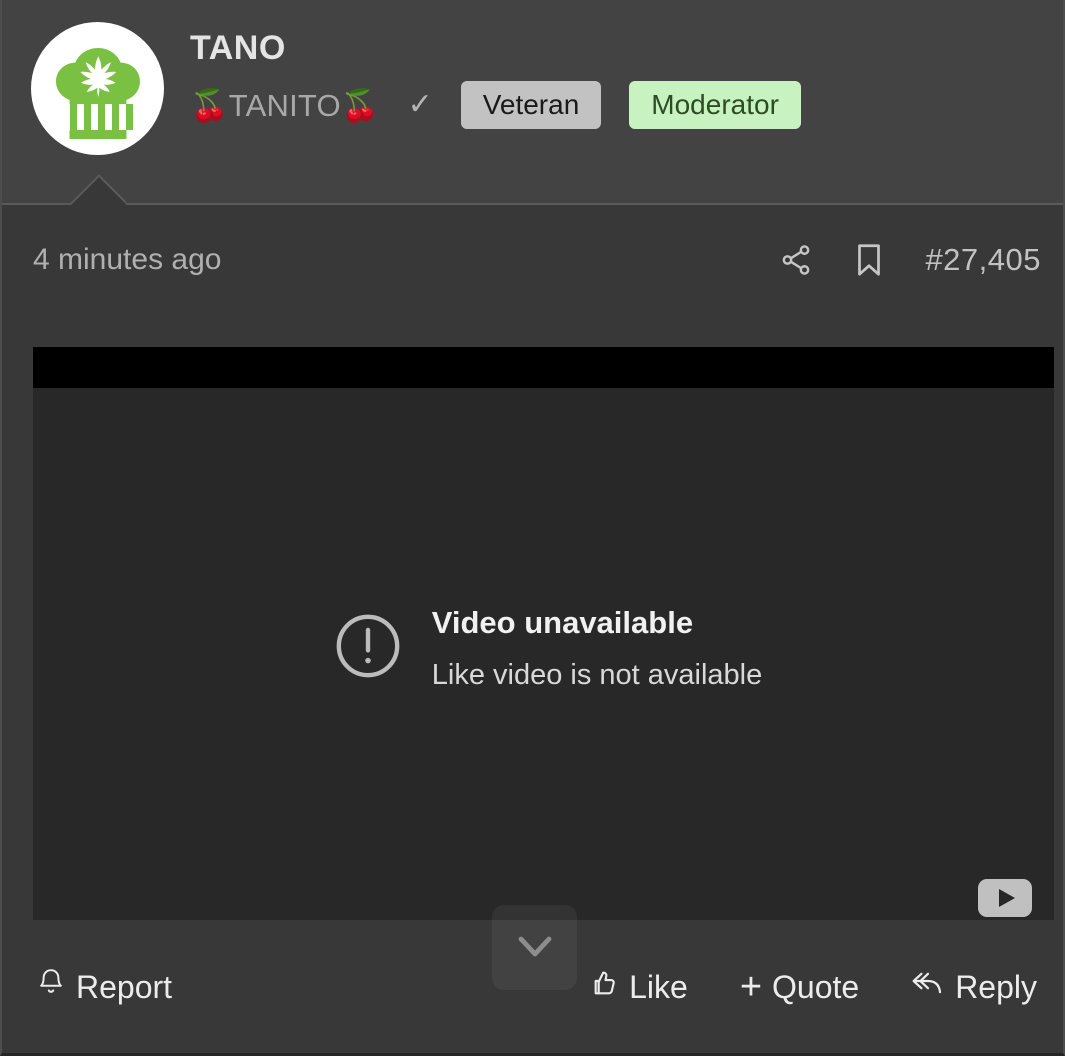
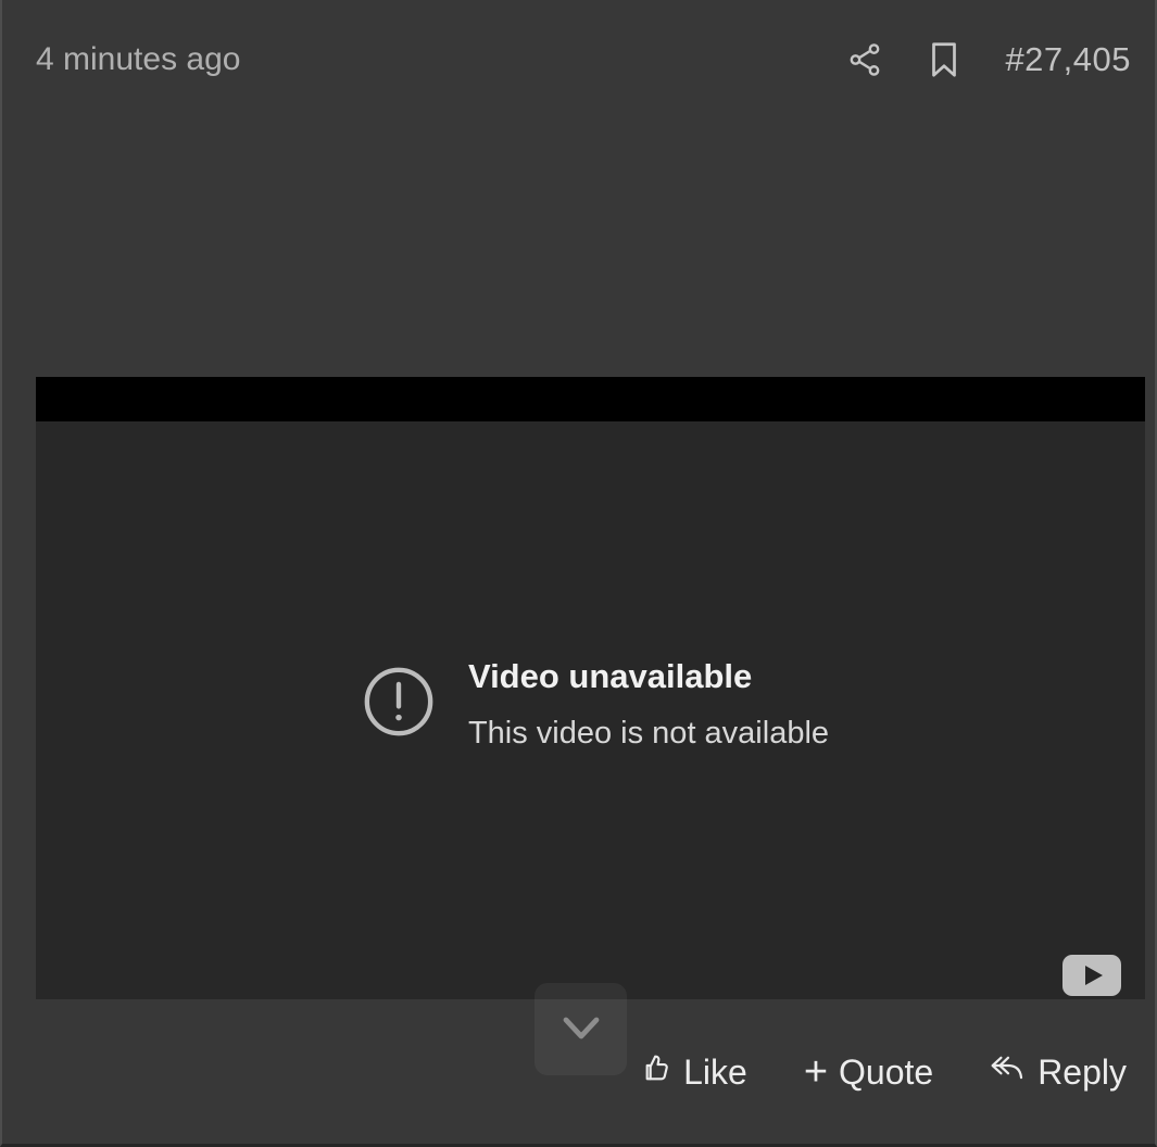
- TANO
- 🍒TANITO🍒
- ✓
- Veteran
- Moderator
  4 minutes ago
  #27,405
  Video unavailable
- Like video is not available
+ This video is not available
- Report
  Like
  +
  Quote
  Reply
